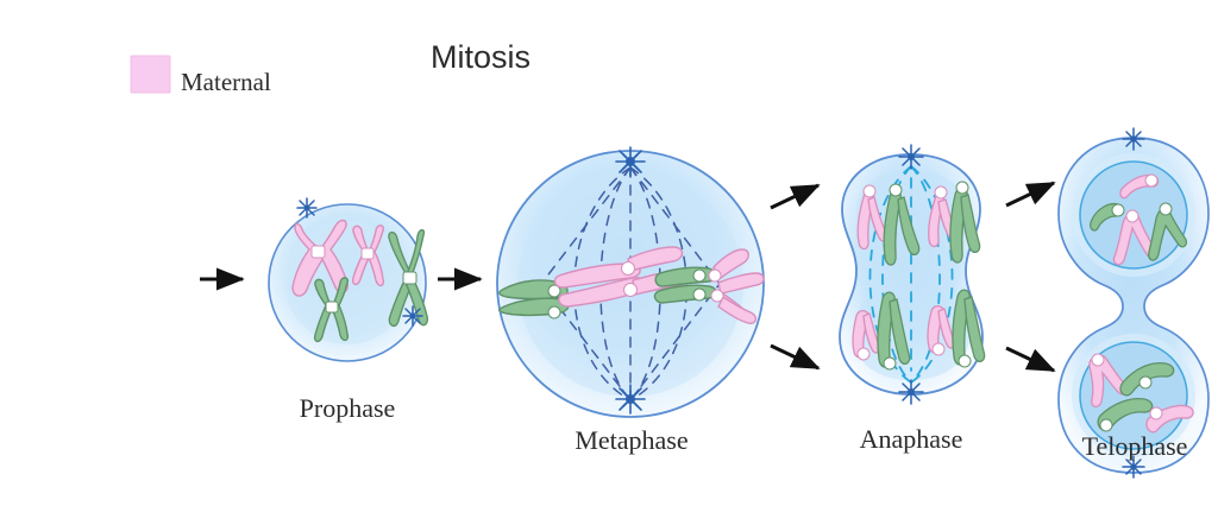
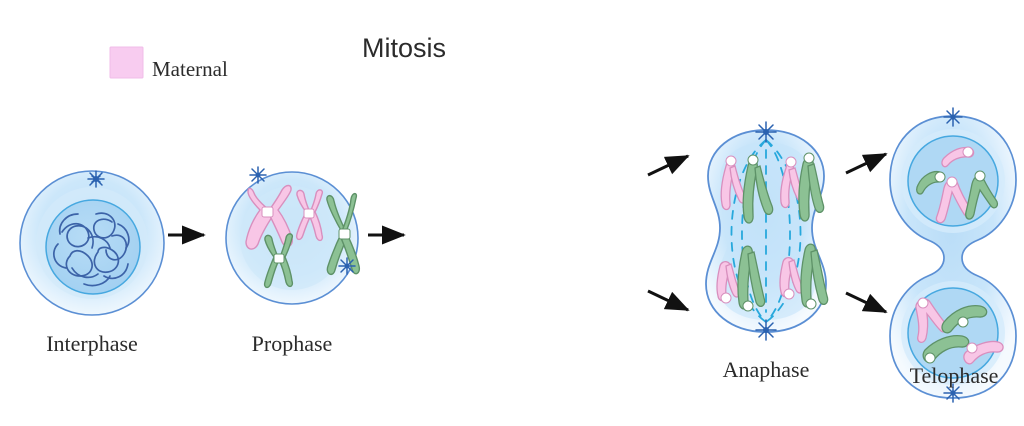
  Mitosis
  Maternal
+ Interphase
  Prophase
- Metaphase
  Anaphase
  Telophase
